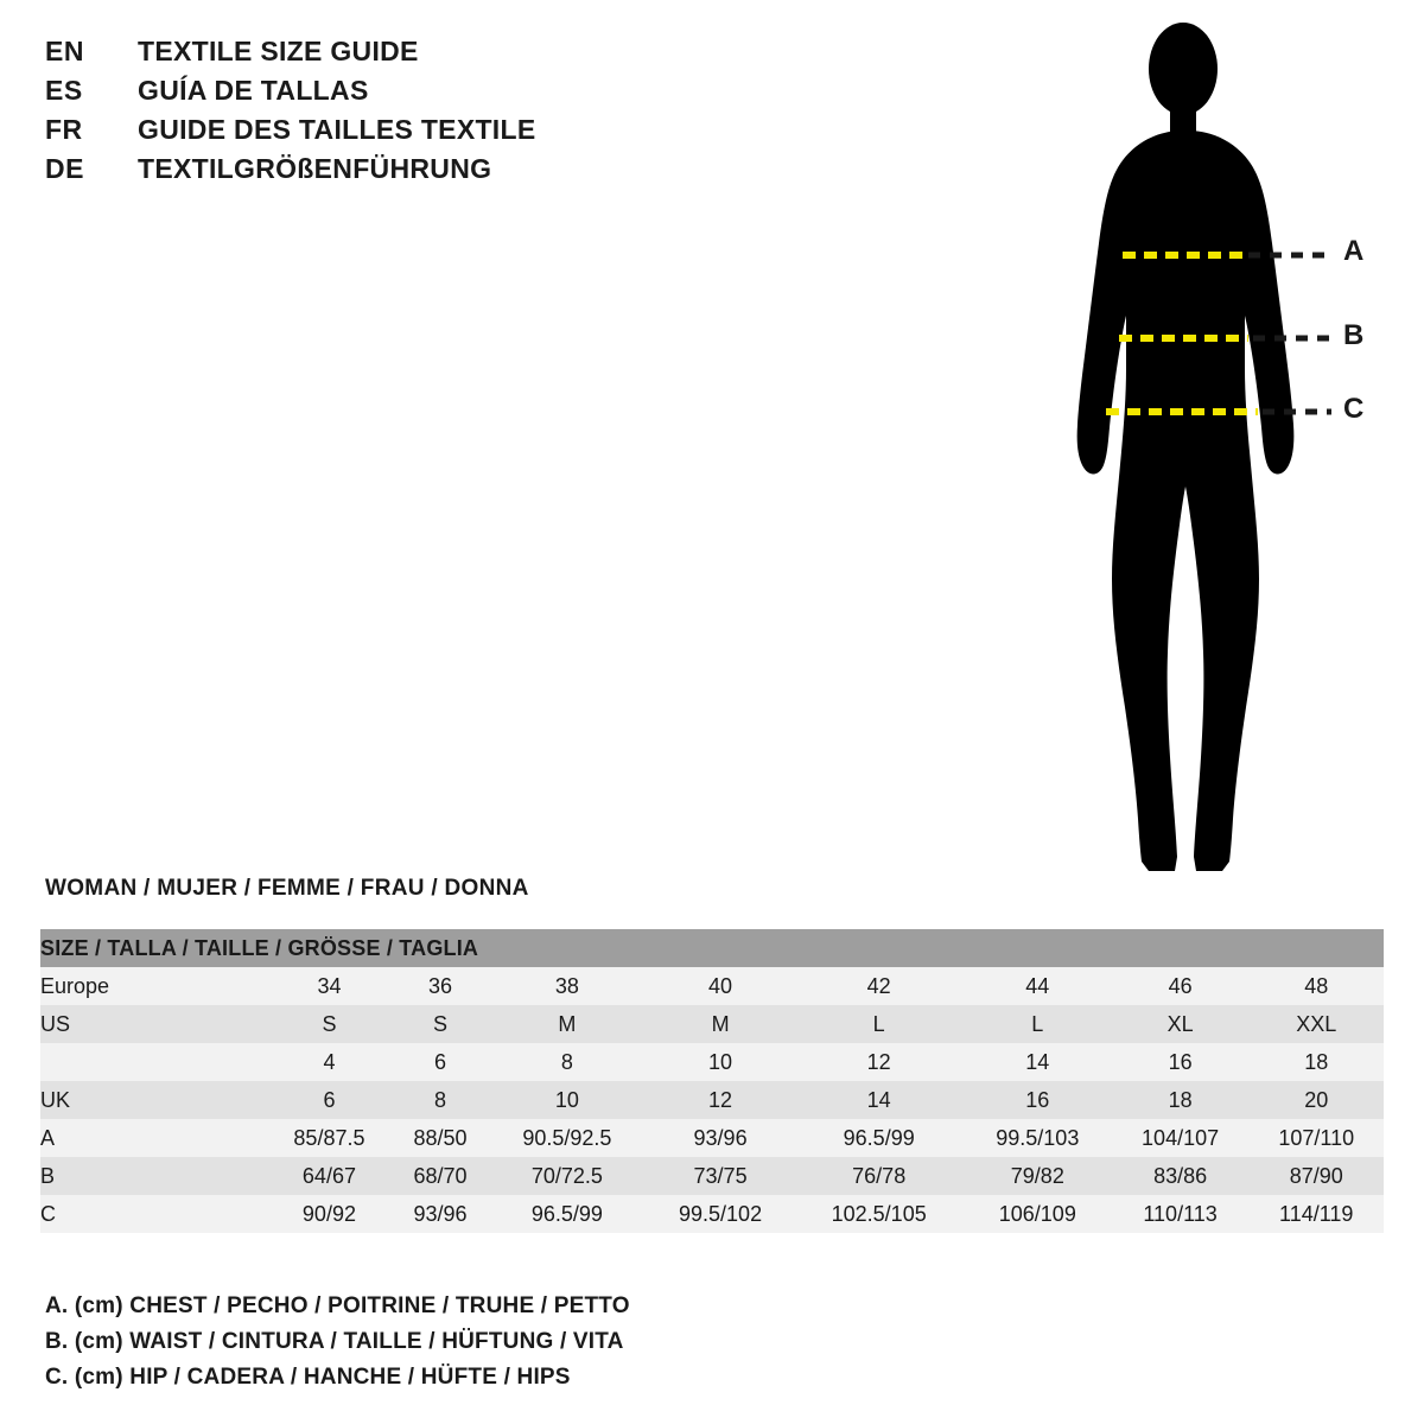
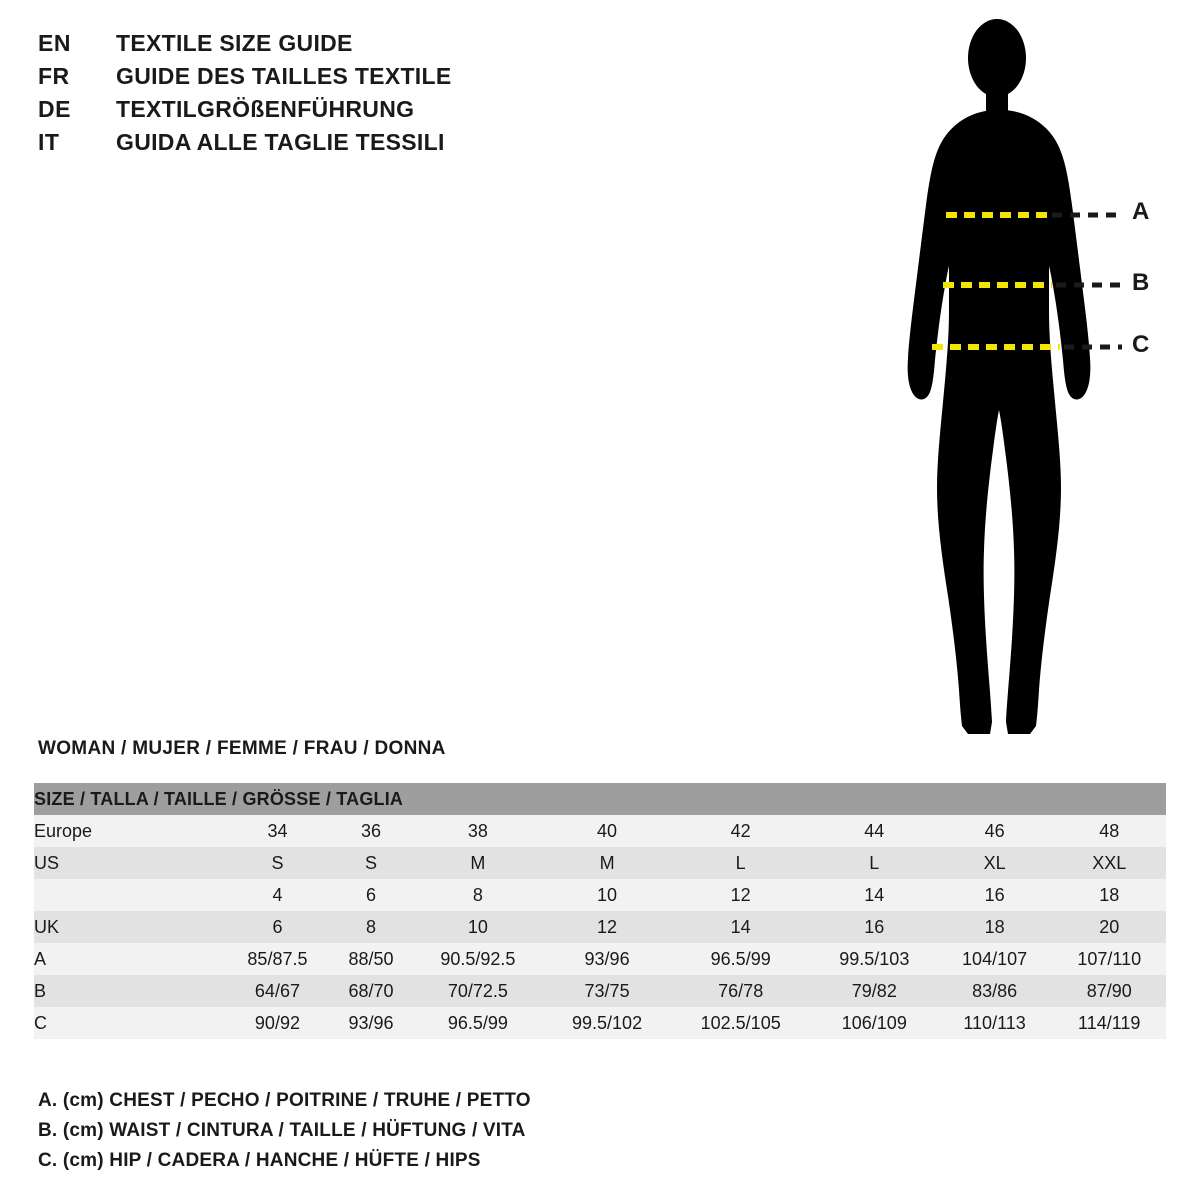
  EN
  TEXTILE SIZE GUIDE
- ES
- GUÍA DE TALLAS
  FR
  GUIDE DES TAILLES TEXTILE
  DE
  TEXTILGRÖßENFÜHRUNG
+ IT
+ GUIDA ALLE TAGLIE TESSILI
  A
  B
  C
  WOMAN / MUJER / FEMME / FRAU / DONNA
  SIZE / TALLA / TAILLE / GRÖSSE / TAGLIA
  Europe	34	36	38	40	42	44	46	48
  US	S	S	M	M	L	L	XL	XXL
  	4	6	8	10	12	14	16	18
  UK	6	8	10	12	14	16	18	20
  A	85/87.5	88/50	90.5/92.5	93/96	96.5/99	99.5/103	104/107	107/110
  B	64/67	68/70	70/72.5	73/75	76/78	79/82	83/86	87/90
  C	90/92	93/96	96.5/99	99.5/102	102.5/105	106/109	110/113	114/119
  A. (cm) CHEST / PECHO / POITRINE / TRUHE / PETTO
  B. (cm) WAIST / CINTURA / TAILLE / HÜFTUNG / VITA
  C. (cm) HIP / CADERA / HANCHE / HÜFTE / HIPS
